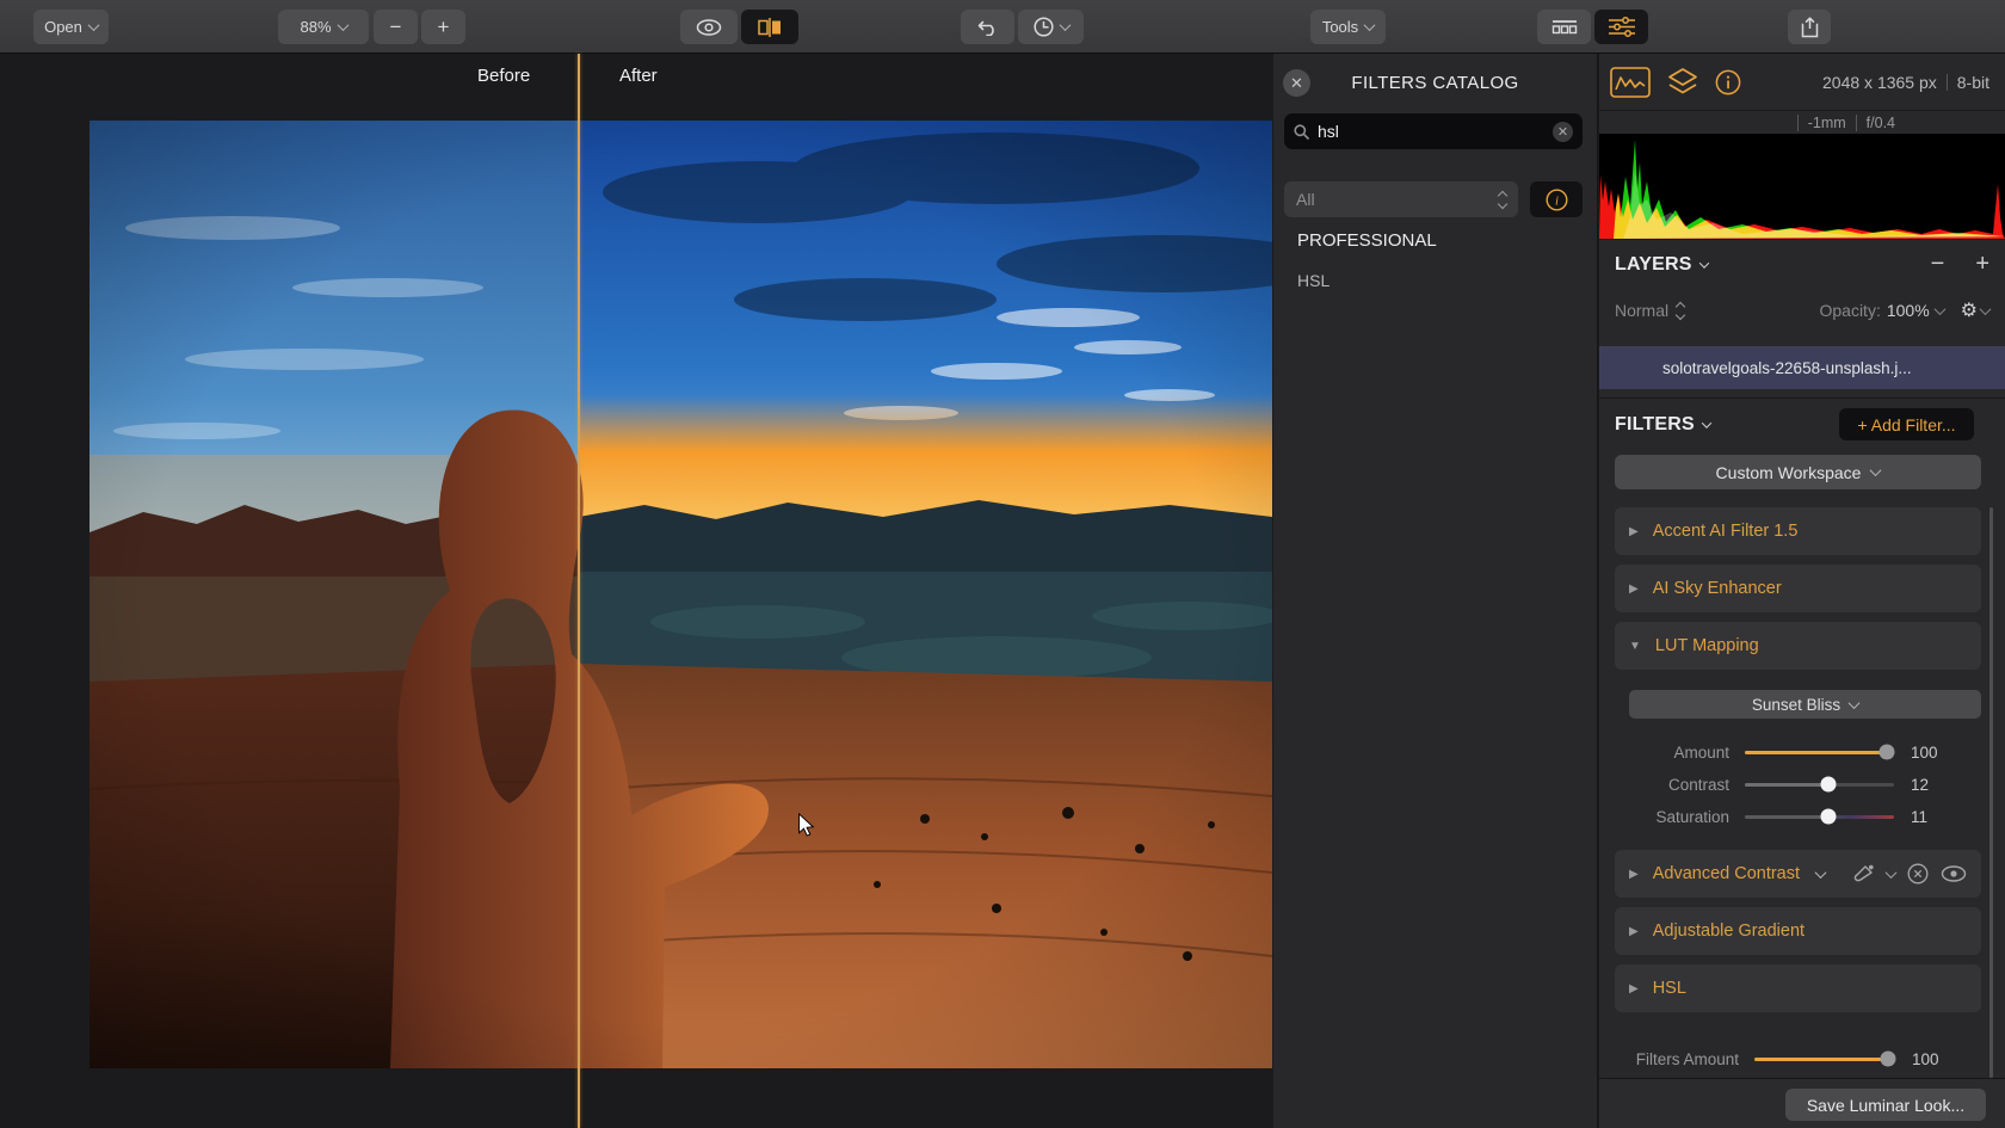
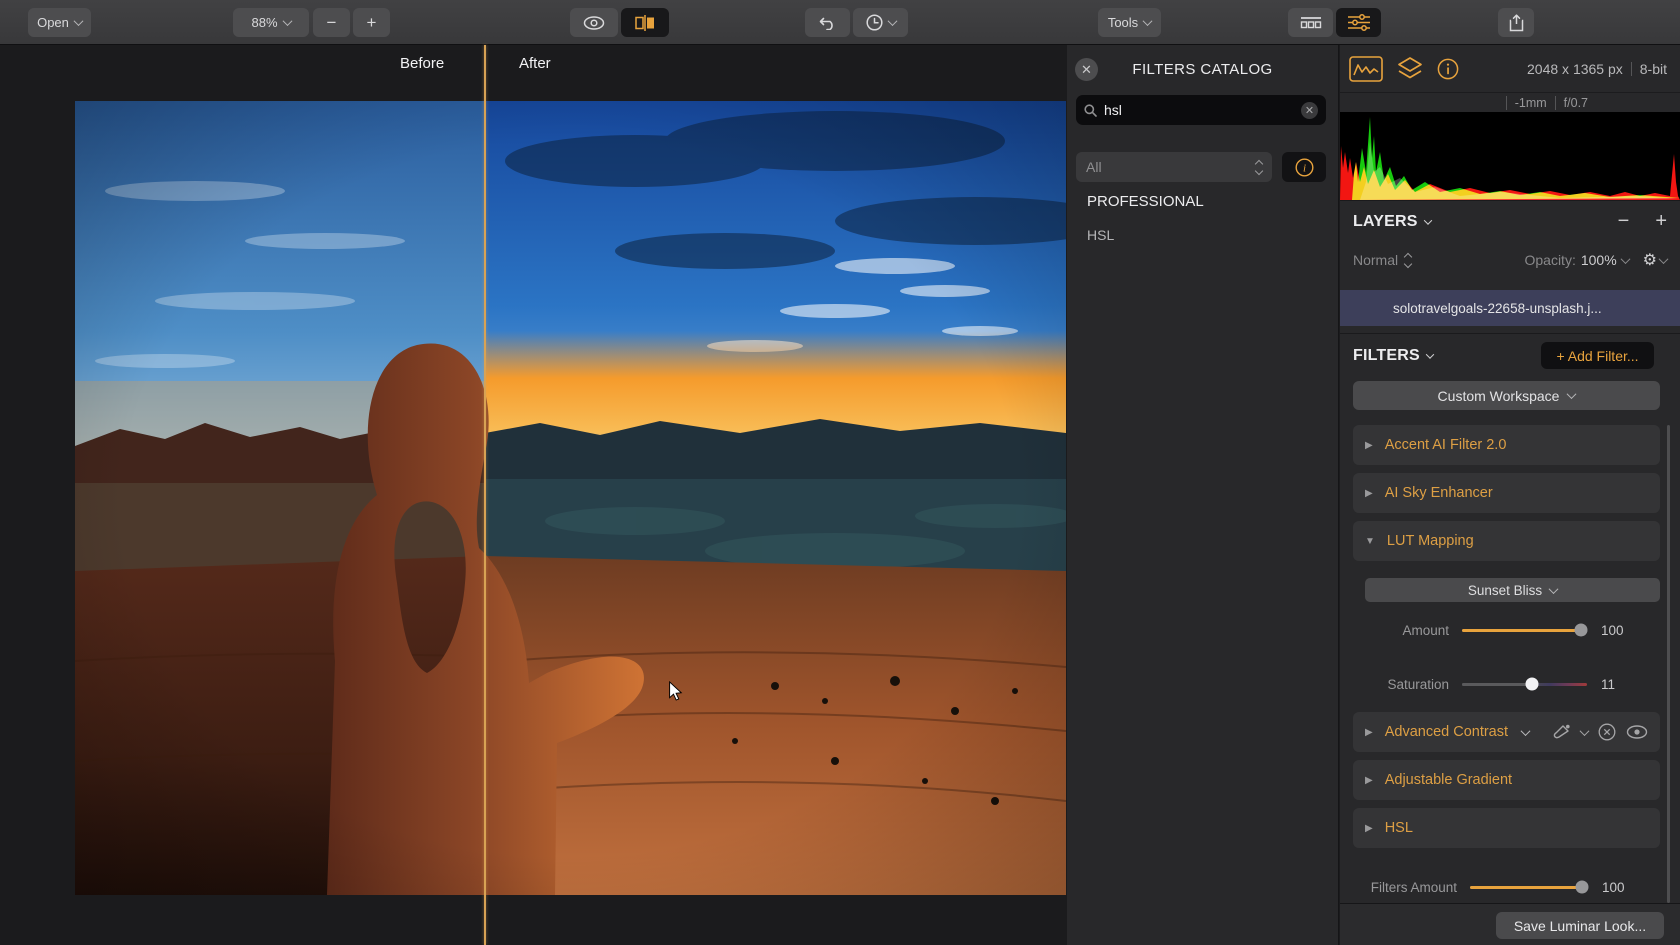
  Open
  88%
  −
  +
  Tools
  Before
  After
  ✕
  FILTERS CATALOG
  hsl
  ✕
  All
  i
  PROFESSIONAL
  HSL
  2048 x 1365 px
  8-bit
  -1mm
- f/0.4
+ f/0.7
  LAYERS
  −
  +
  Normal
  Opacity:
  100%
  ⚙
  solotravelgoals-22658-unsplash.j...
  FILTERS
  + Add Filter...
  Custom Workspace
  ▶
- Accent AI Filter 1.5
+ Accent AI Filter 2.0
  ▶
  AI Sky Enhancer
  ▼
  LUT Mapping
  Sunset Bliss
  Amount
  100
- Contrast
- 12
  Saturation
  11
  ▶
  Advanced Contrast
  ▶
  Adjustable Gradient
  ▶
  HSL
  Filters Amount
  100
  Save Luminar Look...
